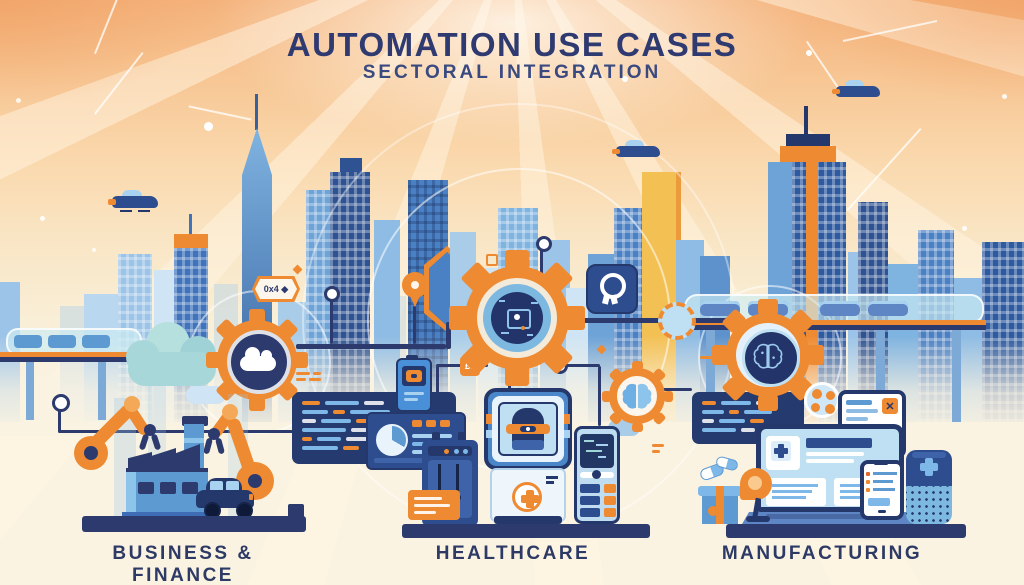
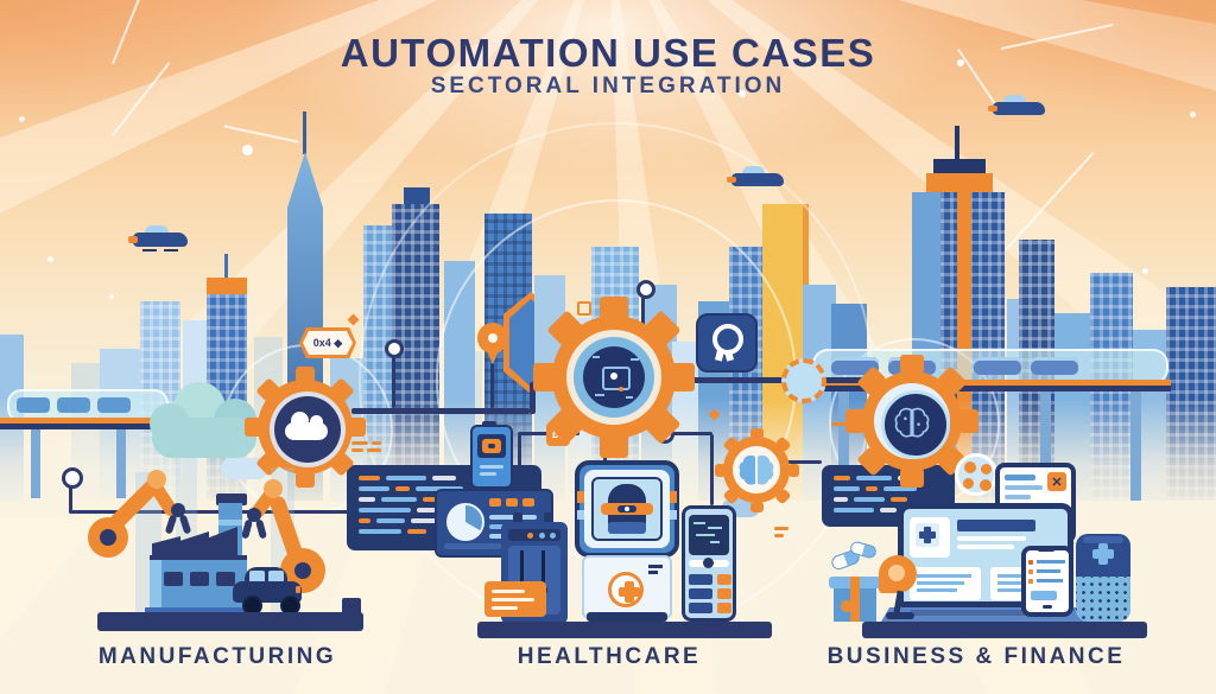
  0x4 ◆
  ✕
  AUTOMATION USE CASES
  SECTORAL INTEGRATION
- BUSINESS & FINANCE
+ MANUFACTURING
  HEALTHCARE
- MANUFACTURING
+ BUSINESS & FINANCE
